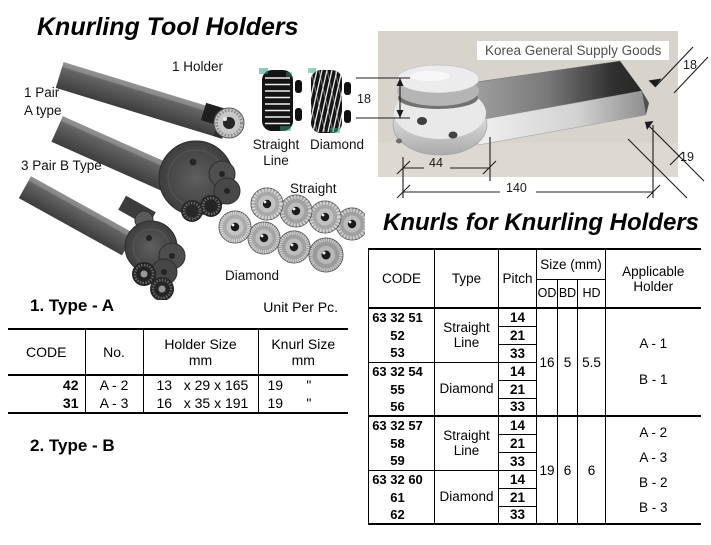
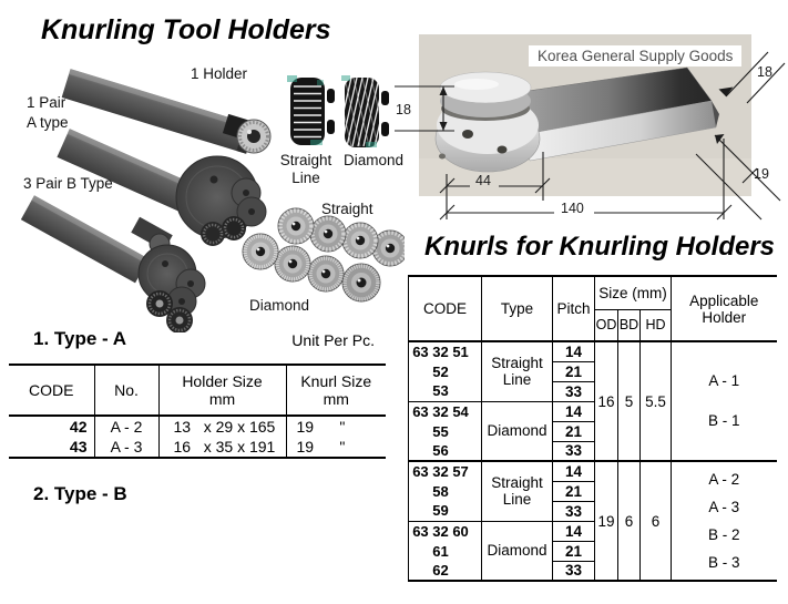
  Knurling Tool Holders
  Knurls for Knurling Holders
  1 Holder
  1 Pair
  A type
  3 Pair B Type
  Straight
  Line
  Diamond
  Straight
  Diamond
  Korea General Supply Goods
  18
  44
  140
  18
  19
  1. Type - A
  Unit Per Pc.
  CODE	No.	Holder Size mm	Knurl Size mm
  42	A - 2	13 x 29 x 165	19 "
- 31	A - 3	16 x 35 x 191	19 "
+ 43	A - 3	16 x 35 x 191	19 "
  2. Type - B
  CODE	Type	Pitch	Size (mm)	Applicable Holder
  OD	BD	HD
  63 32 51	Straight Line	14	16	5	5.5	A - 1 B - 1
  52	21
  53	33
  63 32 54	Diamond	14
  55	21
  56	33
  63 32 57	Straight Line	14	19	6	6	A - 2 A - 3 B - 2 B - 3
  58	21
  59	33
  63 32 60	Diamond	14
  61	21
  62	33
